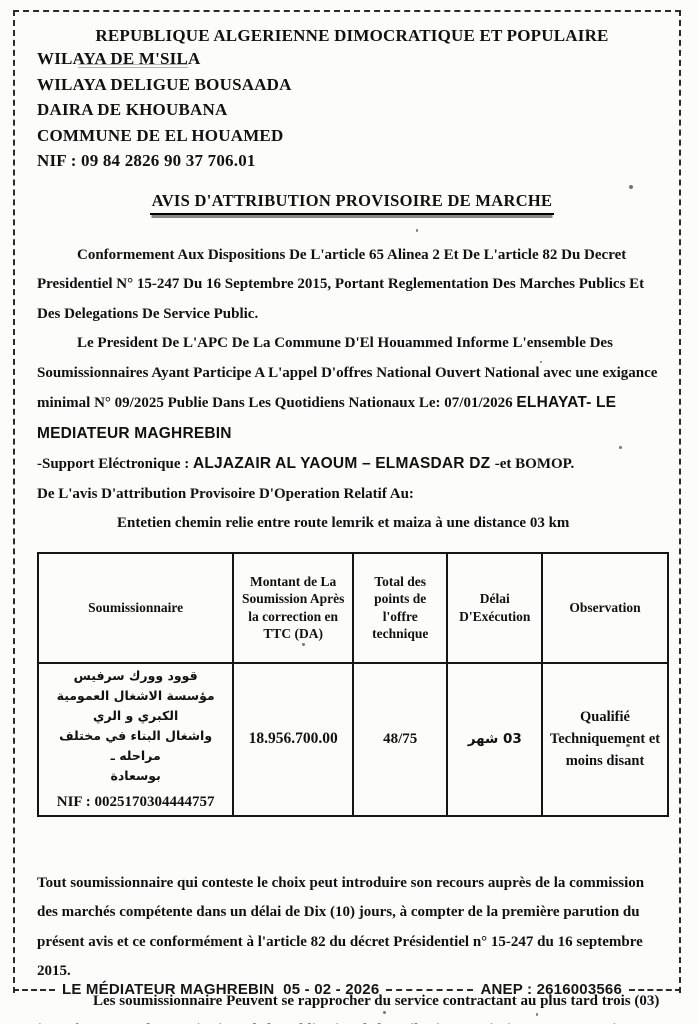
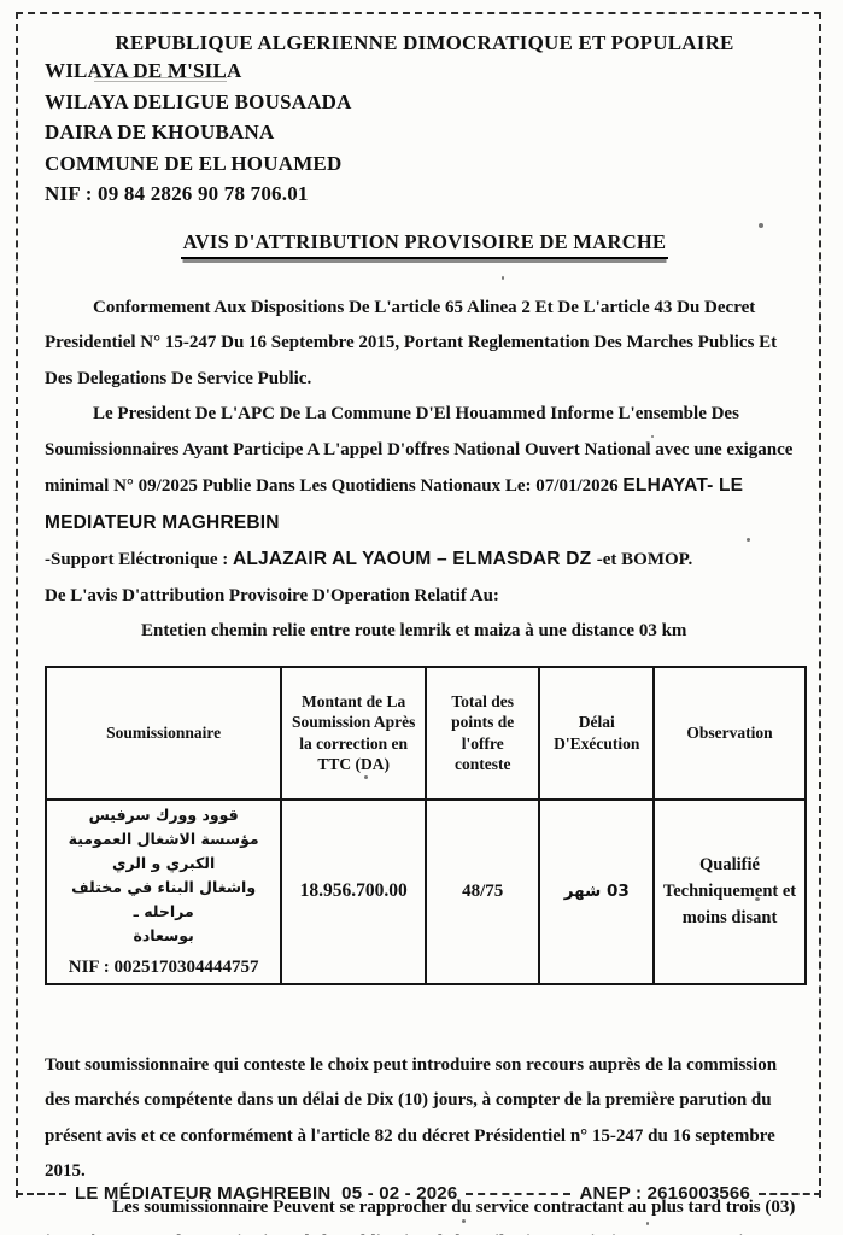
  REPUBLIQUE ALGERIENNE DIMOCRATIQUE ET POPULAIRE
  WILAYA DE M'SILA
  WILAYA DELIGUE BOUSAADA
  DAIRA DE KHOUBANA
  COMMUNE DE EL HOUAMED
- NIF : 09 84 2826 90 37 706.01
+ NIF : 09 84 2826 90 78 706.01
  AVIS D'ATTRIBUTION PROVISOIRE DE MARCHE
- Conformement Aux Dispositions De L'article 65 Alinea 2 Et De L'article 82 Du Decret Presidentiel N° 15-247 Du 16 Septembre 2015, Portant Reglementation Des Marches Publics Et Des Delegations De Service Public.
+ Conformement Aux Dispositions De L'article 65 Alinea 2 Et De L'article 43 Du Decret Presidentiel N° 15-247 Du 16 Septembre 2015, Portant Reglementation Des Marches Publics Et Des Delegations De Service Public.
  Le President De L'APC De La Commune D'El Houammed Informe L'ensemble Des Soumissionnaires Ayant Participe A L'appel D'offres National Ouvert National avec une exigance minimal N° 09/2025 Publie Dans Les Quotidiens Nationaux Le: 07/01/2026 ELHAYAT- LE MEDIATEUR MAGHREBIN
  -Support Eléctronique : ALJAZAIR AL YAOUM – ELMASDAR DZ -et BOMOP.
  De L'avis D'attribution Provisoire D'Operation Relatif Au:
  Entetien chemin relie entre route lemrik et maiza à une distance 03 km
- Soumissionnaire	Montant de La Soumission Après la correction en TTC (DA)	Total des points de l'offre technique	Délai D'Exécution	Observation
+ Soumissionnaire	Montant de La Soumission Après la correction en TTC (DA)	Total des points de l'offre conteste	Délai D'Exécution	Observation
  قوود وورك سرفيس مؤسسة الاشغال العمومية الكبري و الري واشغال البناء في مختلف مراحله ـ بوسعادة NIF : 0025170304444757	18.956.700.00	48/75	03 شهر	Qualifié Techniquement et moins disant
  Tout soumissionnaire qui conteste le choix peut introduire son recours auprès de la commission des marchés compétente dans un délai de Dix (10) jours, à compter de la première parution du présent avis et ce conformément à l'article 82 du décret Présidentiel n° 15-247 du 16 septembre 2015.
  LE MÉDIATEUR MAGHREBIN 05 - 02 - 2026
  ANEP : 2616003566
